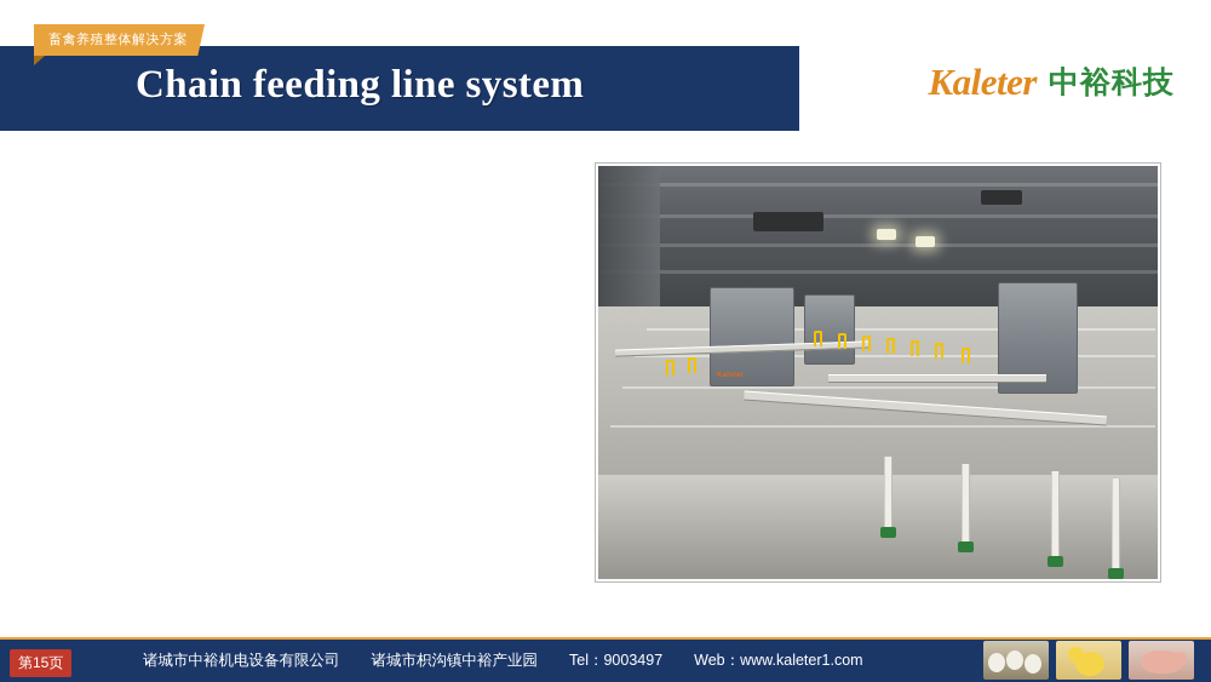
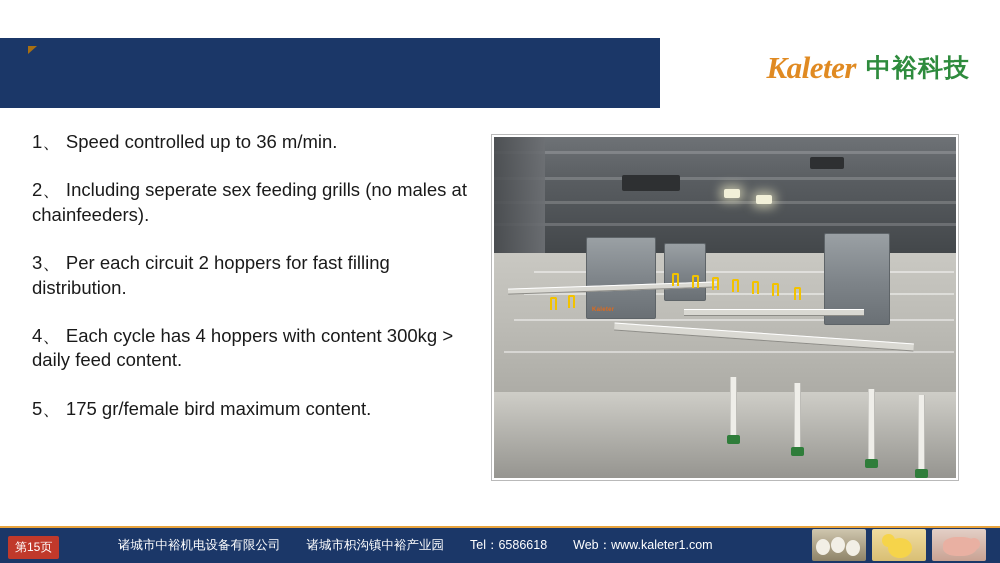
- 畜禽养殖整体解决方案
- Chain feeding line system
  Kaleter
  中裕科技
+ 1、 Speed controlled up to 36 m/min.
+ 2、 Including seperate sex feeding grills (no males at chainfeeders).
+ 3、 Per each circuit 2 hoppers for fast filling distribution.
+ 4、 Each cycle has 4 hoppers with content 300kg > daily feed content.
+ 5、 175 gr/female bird maximum content.
  第15页
  诸城市中裕机电设备有限公司
  诸城市枳沟镇中裕产业园
- Tel：9003497
+ Tel：6586618
  Web：www.kaleter1.com
